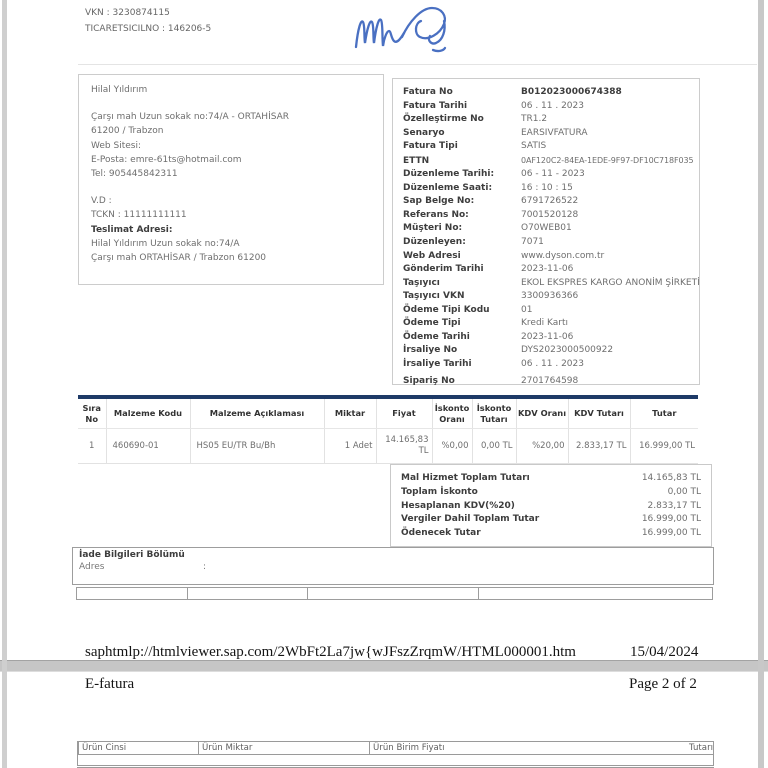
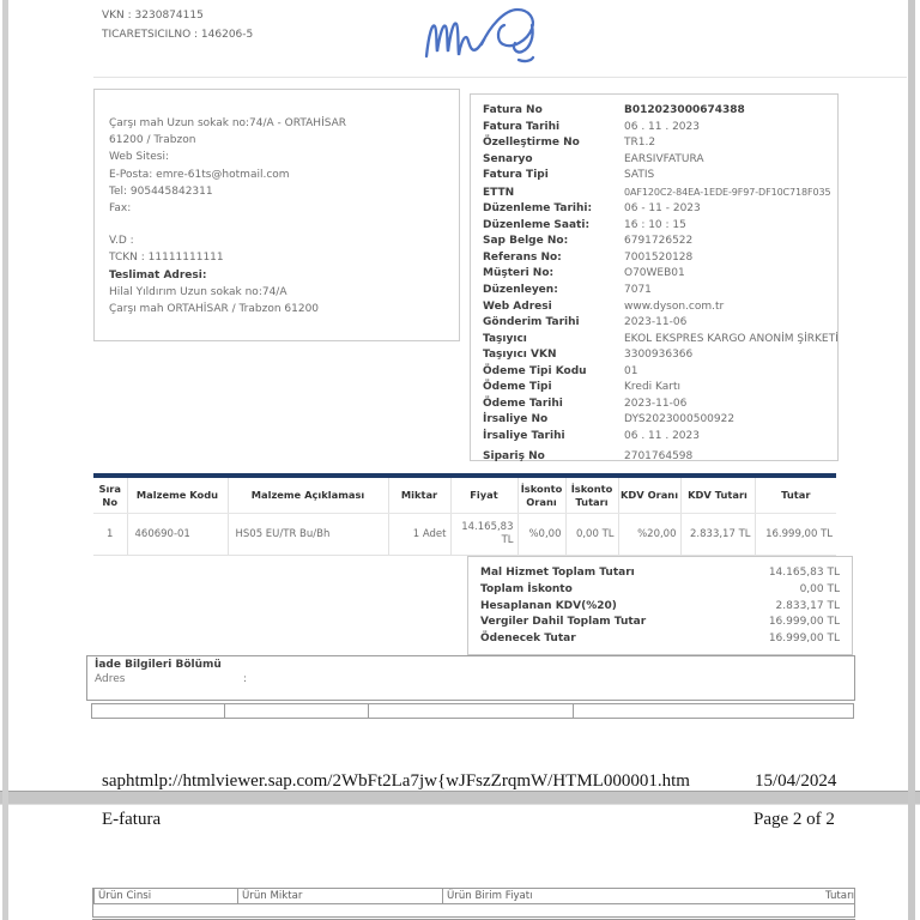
  VKN : 3230874115
  TICARETSICILNO : 146206-5
- Hilal Yıldırım
  Çarşı mah Uzun sokak no:74/A - ORTAHİSAR
  61200 / Trabzon
  Web Sitesi:
  E-Posta: emre-61ts@hotmail.com
  Tel: 905445842311
+ Fax:
  V.D :
  TCKN : 11111111111
  Teslimat Adresi:
  Hilal Yıldırım Uzun sokak no:74/A
  Çarşı mah ORTAHİSAR / Trabzon 61200
  Fatura No B012023000674388
  Fatura Tarihi 06 . 11 . 2023
  Özelleştirme No TR1.2
  Senaryo EARSIVFATURA
  Fatura Tipi SATIS
  ETTN 0AF120C2-84EA-1EDE-9F97-DF10C718F035
  Düzenleme Tarihi: 06 - 11 - 2023
  Düzenleme Saati: 16 : 10 : 15
  Sap Belge No: 6791726522
  Referans No: 7001520128
  Müşteri No: O70WEB01
  Düzenleyen: 7071
  Web Adresi www.dyson.com.tr
  Gönderim Tarihi 2023-11-06
  Taşıyıcı EKOL EKSPRES KARGO ANONİM ŞİRKETİ
  Taşıyıcı VKN 3300936366
  Ödeme Tipi Kodu 01
  Ödeme Tipi Kredi Kartı
  Ödeme Tarihi 2023-11-06
  İrsaliye No DYS2023000500922
  İrsaliye Tarihi 06 . 11 . 2023
  Sipariş No 2701764598
  	Sıra No	Malzeme Kodu	Malzeme Açıklaması	Miktar	Fiyat	İskonto Oranı	İskonto Tutarı	KDV Oranı	KDV Tutarı	Tutar
  1	460690-01	HS05 EU/TR Bu/Bh	1 Adet	14.165,83 TL	%0,00	0,00 TL	%20,00	2.833,17 TL	16.999,00 TL
  Mal Hizmet Toplam Tutarı
  14.165,83 TL
  Toplam İskonto
  0,00 TL
  Hesaplanan KDV(%20)
  2.833,17 TL
  Vergiler Dahil Toplam Tutar
  16.999,00 TL
  Ödenecek Tutar
  16.999,00 TL
  İade Bilgileri Bölümü
  Adres :
  saphtmlp://htmlviewer.sap.com/2WbFt2La7jw{wJFszZrqmW/HTML000001.htm
  15/04/2024
  E-fatura
  Page 2 of 2
  Ürün Cinsi
  Ürün Miktar
  Ürün Birim Fiyatı
  Tutarı
